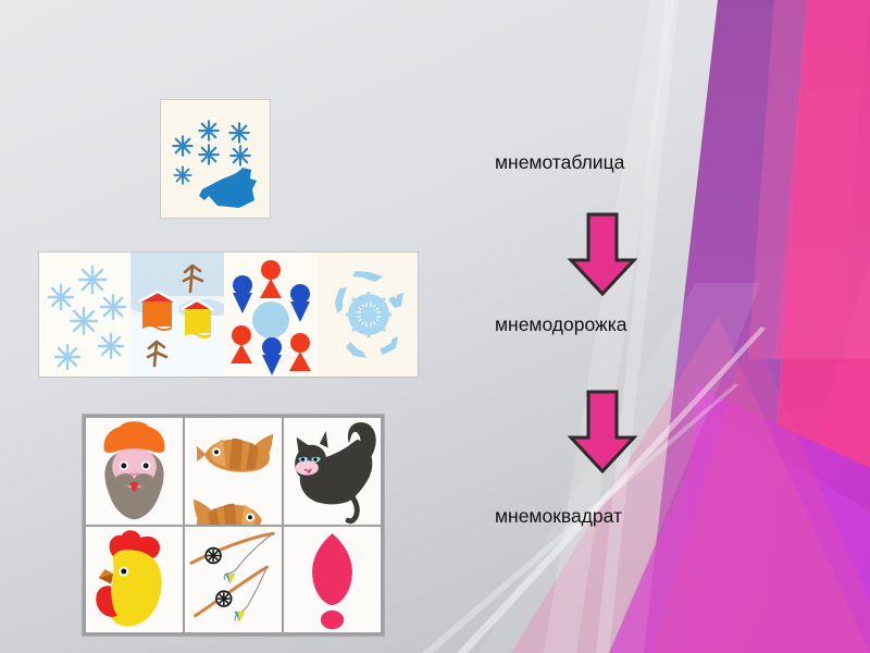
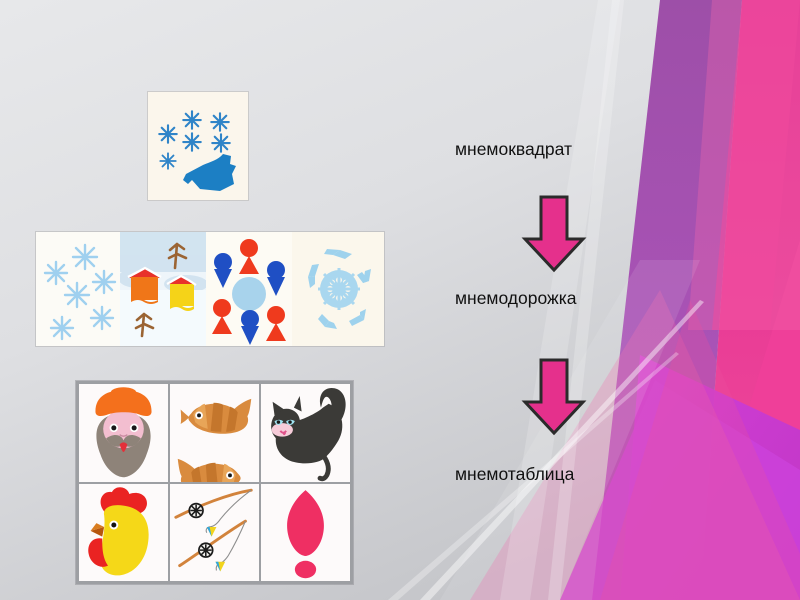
- мнемотаблица
+ мнемоквадрат
  мнемодорожка
- мнемоквадрат
+ мнемотаблица
